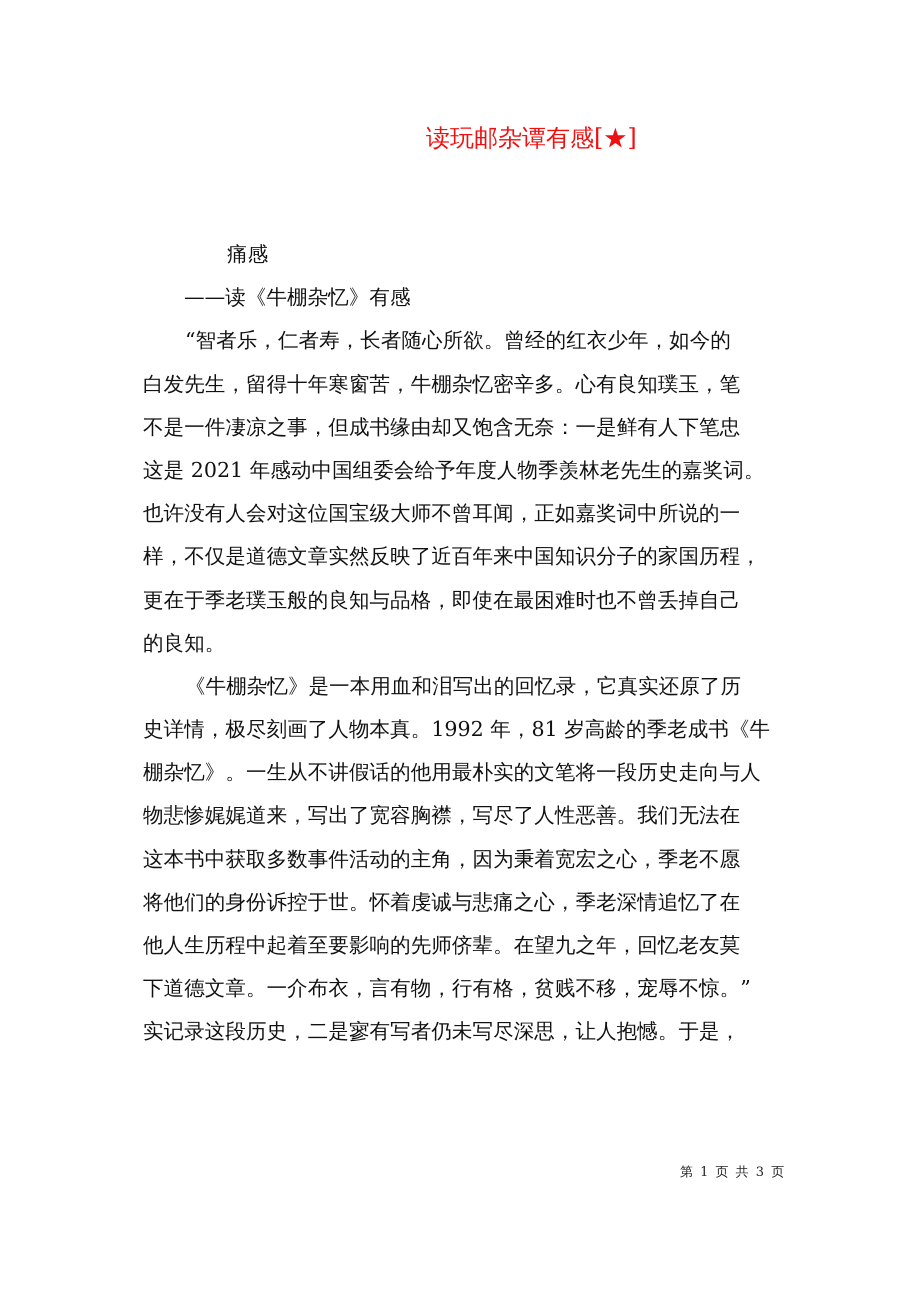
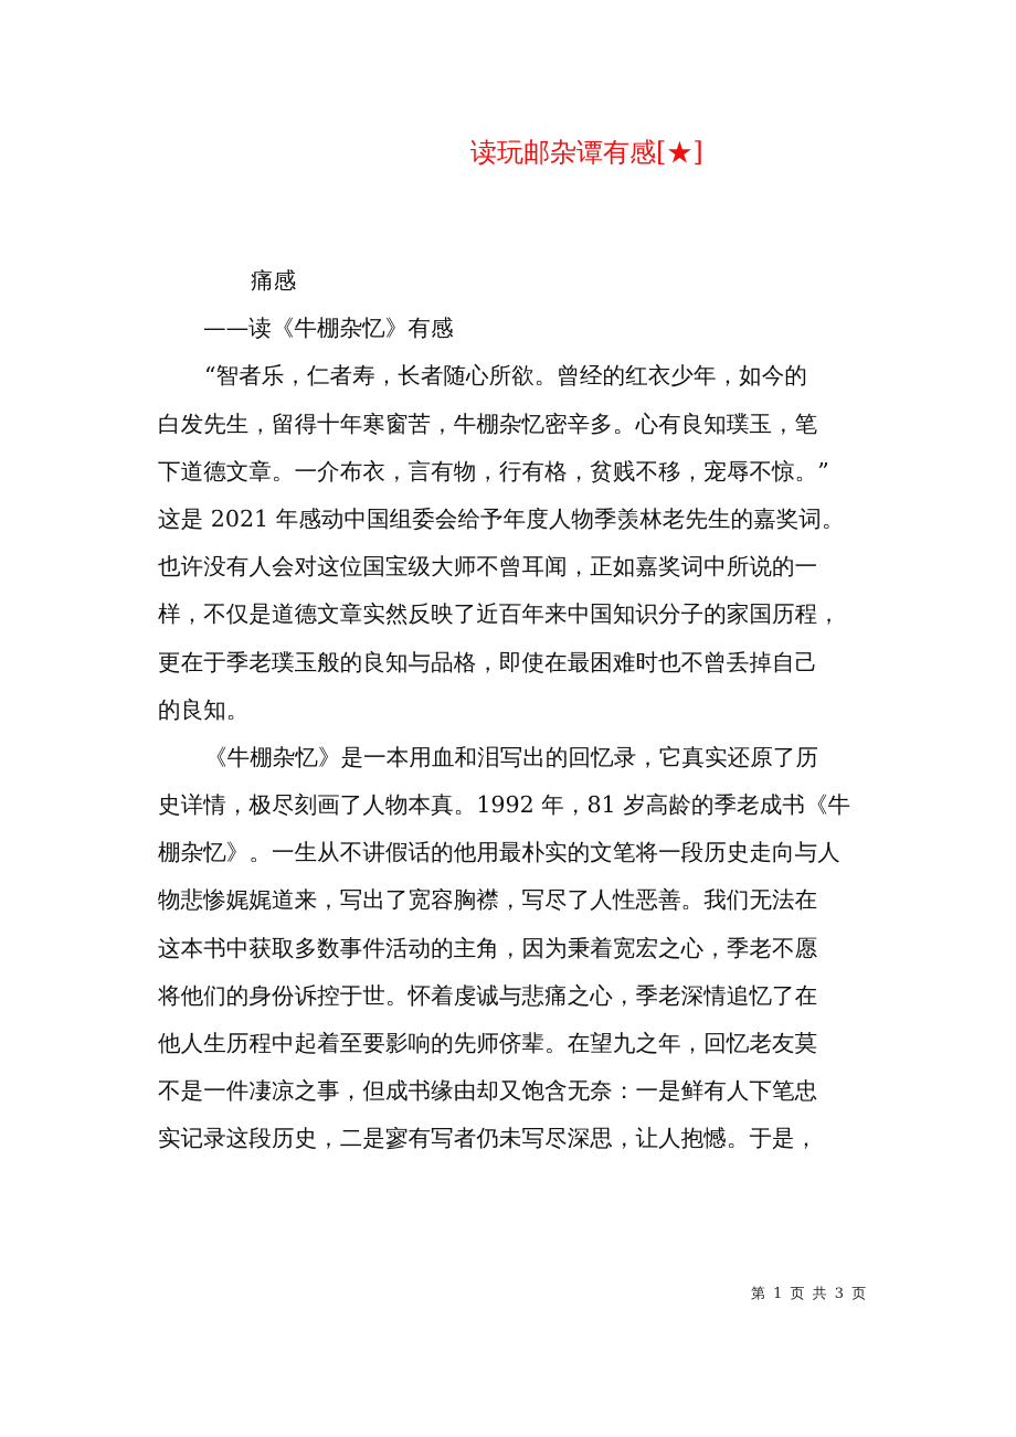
  读玩邮杂谭有感[★]
  痛感
  ——读《牛棚杂忆》有感
  “智者乐，仁者寿，长者随心所欲。曾经的红衣少年，如今的
  白发先生，留得十年寒窗苦，牛棚杂忆密辛多。心有良知璞玉，笔
- 不是一件凄凉之事，但成书缘由却又饱含无奈：一是鲜有人下笔忠
+ 下道德文章。一介布衣，言有物，行有格，贫贱不移，宠辱不惊。”
  这是 2021 年感动中国组委会给予年度人物季羡林老先生的嘉奖词。
  也许没有人会对这位国宝级大师不曾耳闻，正如嘉奖词中所说的一
  样，不仅是道德文章实然反映了近百年来中国知识分子的家国历程，
  更在于季老璞玉般的良知与品格，即使在最困难时也不曾丢掉自己
  的良知。
  《牛棚杂忆》是一本用血和泪写出的回忆录，它真实还原了历
  史详情，极尽刻画了人物本真。1992 年，81 岁高龄的季老成书《牛
  棚杂忆》。一生从不讲假话的他用最朴实的文笔将一段历史走向与人
  物悲惨娓娓道来，写出了宽容胸襟，写尽了人性恶善。我们无法在
  这本书中获取多数事件活动的主角，因为秉着宽宏之心，季老不愿
  将他们的身份诉控于世。怀着虔诚与悲痛之心，季老深情追忆了在
  他人生历程中起着至要影响的先师侪辈。在望九之年，回忆老友莫
- 下道德文章。一介布衣，言有物，行有格，贫贱不移，宠辱不惊。”
+ 不是一件凄凉之事，但成书缘由却又饱含无奈：一是鲜有人下笔忠
  实记录这段历史，二是寥有写者仍未写尽深思，让人抱憾。于是，
  第 1 页 共 3 页
